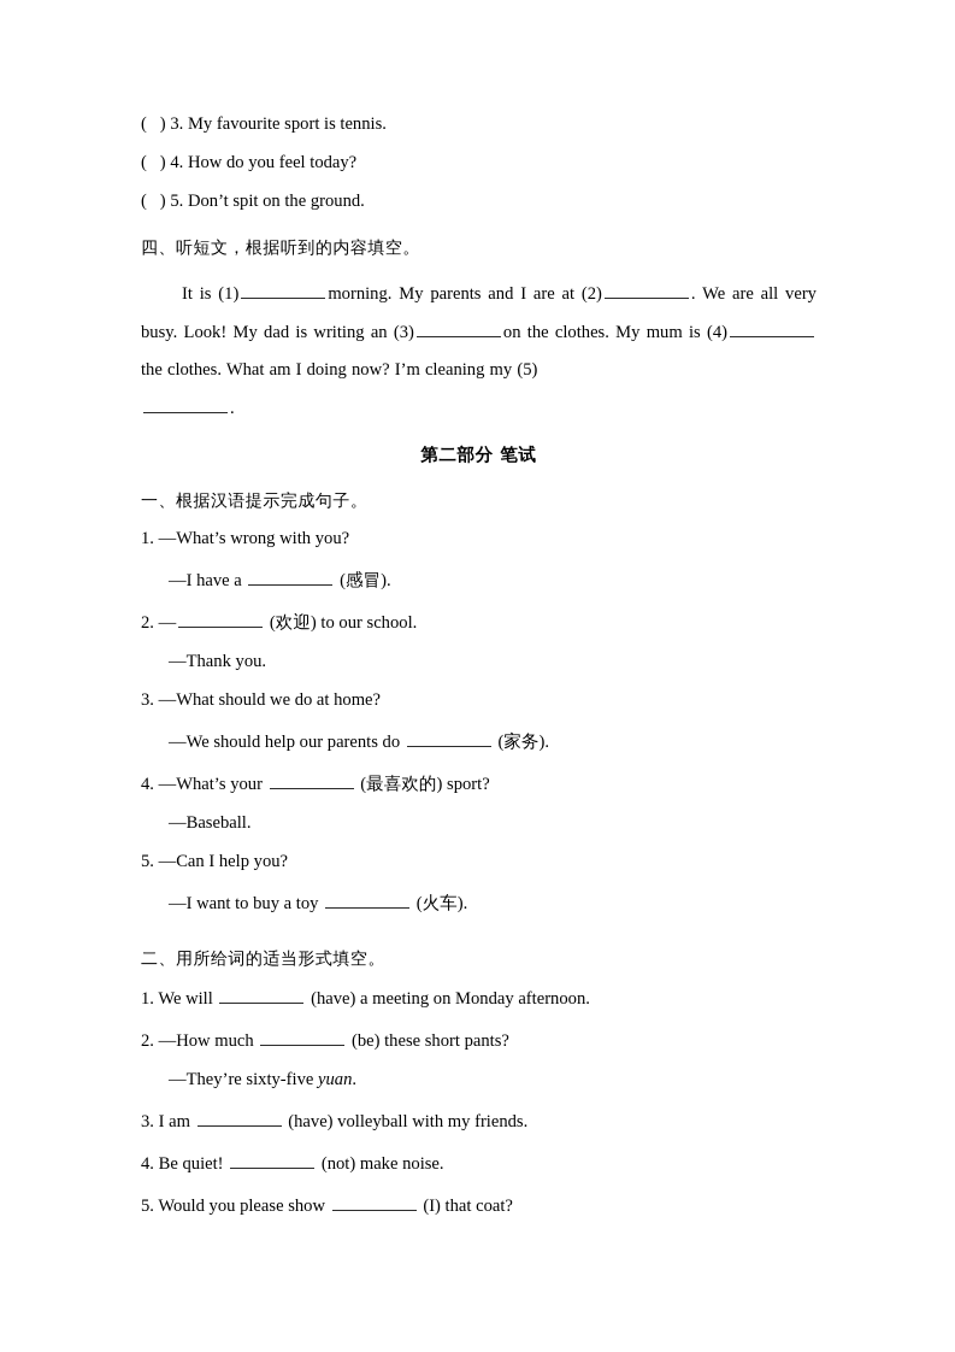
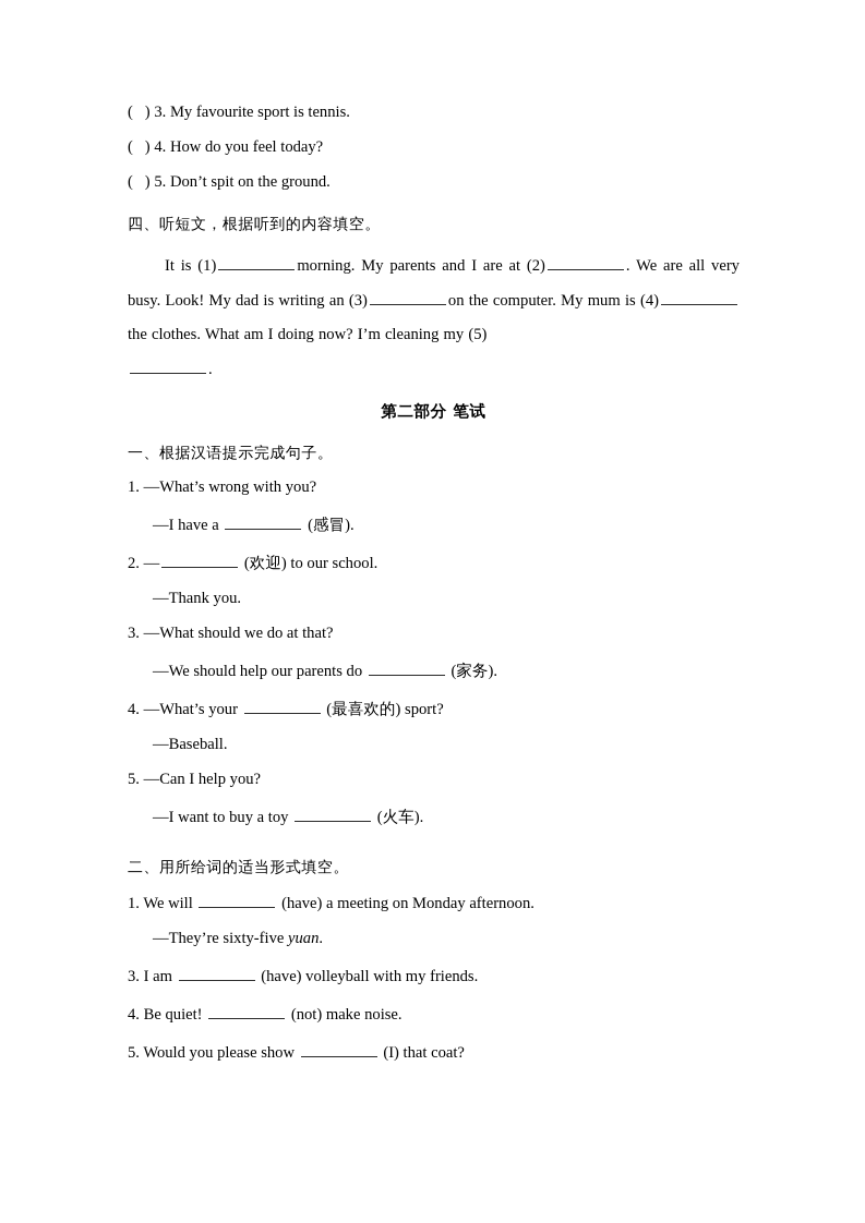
  ( ) 3. My favourite sport is tennis.
  ( ) 4. How do you feel today?
  ( ) 5. Don’t spit on the ground.
  四、听短文，根据听到的内容填空。
- It is (1) morning. My parents and I are at (2) . We are all very busy. Look! My dad is writing an (3) on the clothes. My mum is (4)the clothes. What am I doing now? I’m cleaning my (5)
+ It is (1) morning. My parents and I are at (2) . We are all very busy. Look! My dad is writing an (3) on the computer. My mum is (4)the clothes. What am I doing now? I’m cleaning my (5)
  .
  第二部分 笔试
  一、根据汉语提示完成句子。
  1. —What’s wrong with you?
  —I have a (感冒).
  2. — (欢迎) to our school.
  —Thank you.
- 3. —What should we do at home?
+ 3. —What should we do at that?
  —We should help our parents do (家务).
  4. —What’s your (最喜欢的) sport?
  —Baseball.
  5. —Can I help you?
  —I want to buy a toy (火车).
  二、用所给词的适当形式填空。
  1. We will (have) a meeting on Monday afternoon.
- 2. —How much (be) these short pants?
  —They’re sixty-five yuan.
  3. I am (have) volleyball with my friends.
  4. Be quiet! (not) make noise.
  5. Would you please show (I) that coat?
